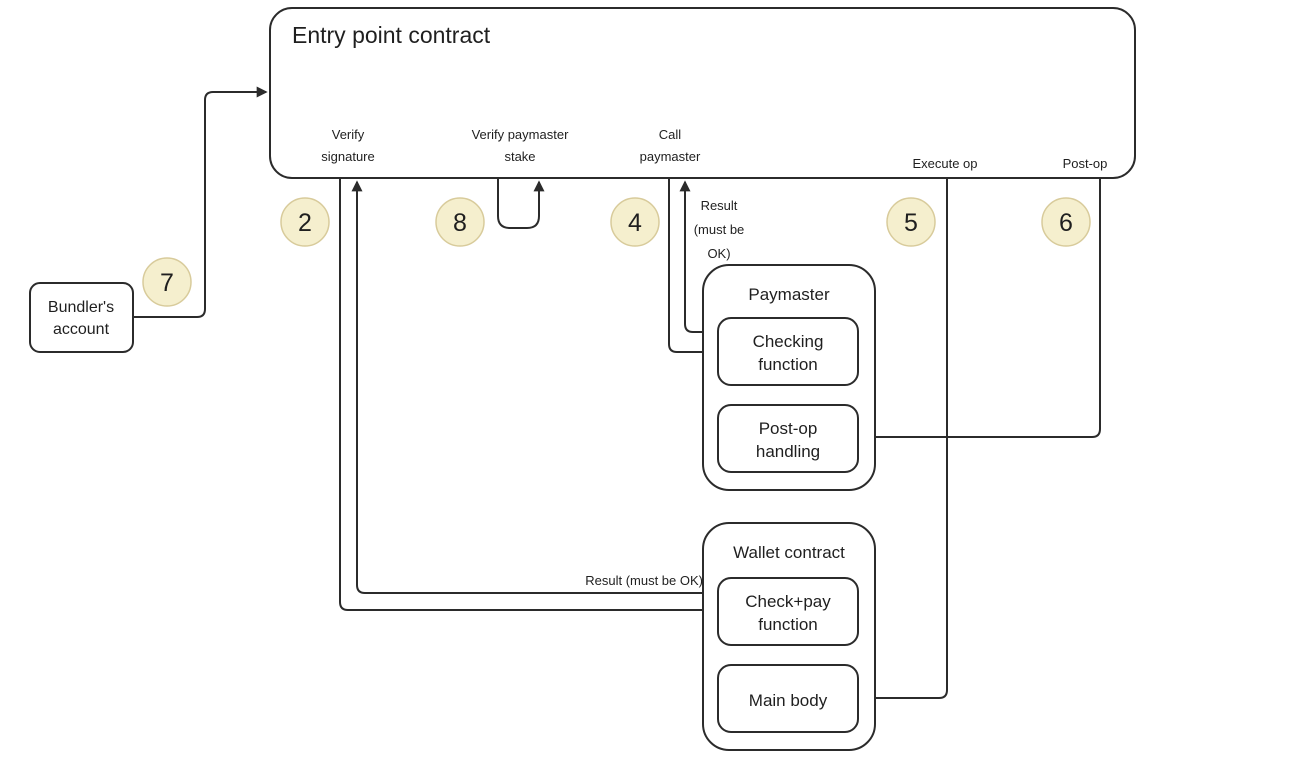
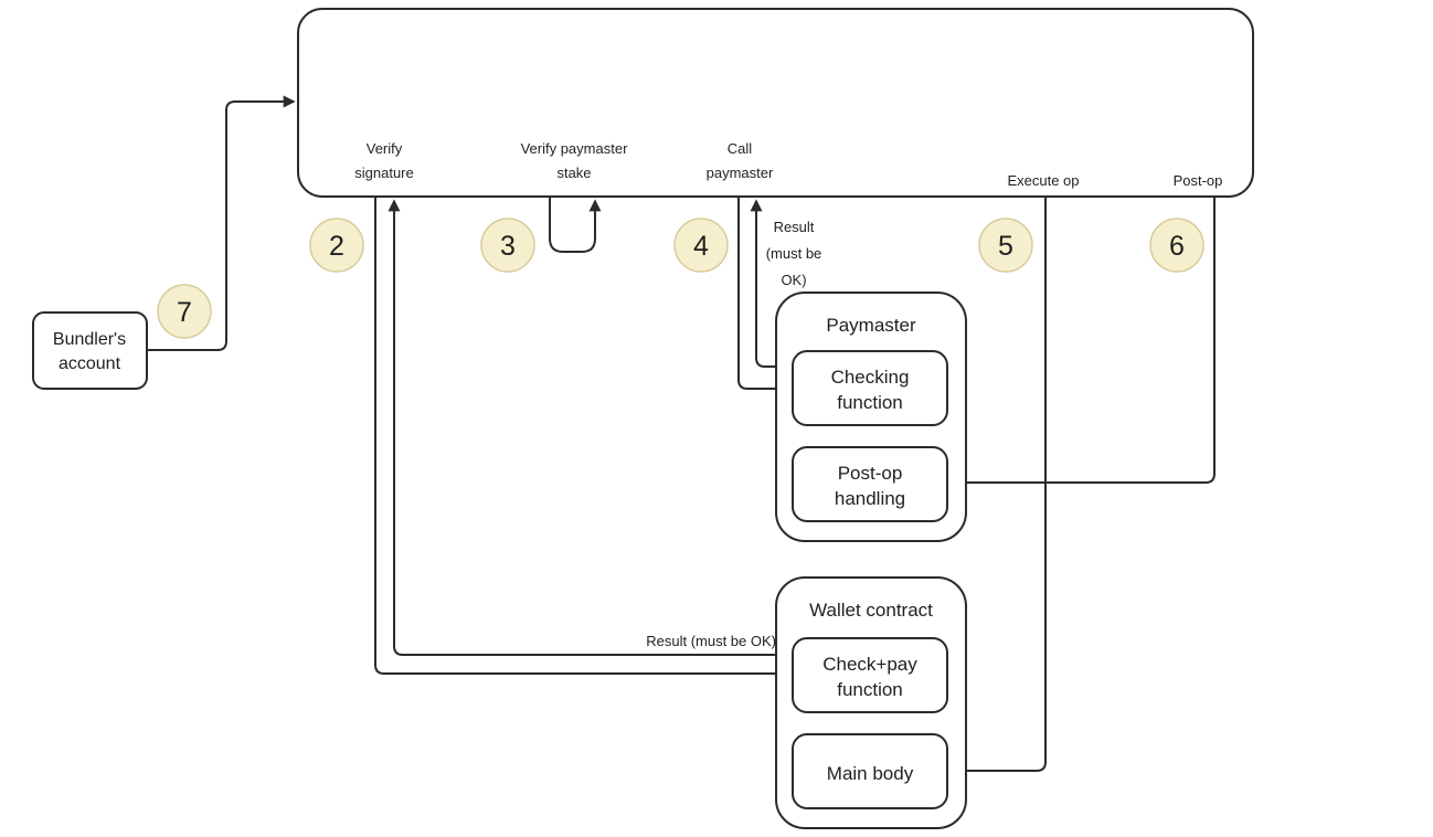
- Entry point contract
  Verify
  signature
  Verify paymaster
  stake
  Call
  paymaster
  Execute op
  Post-op
  Bundler's
  account
  Paymaster
  Checking
  function
  Post-op
  handling
  Wallet contract
  Check+pay
  function
  Main body
  7
  2
- 8
+ 3
  4
  5
  6
  Result
  (must be
  OK)
  Result (must be OK)
